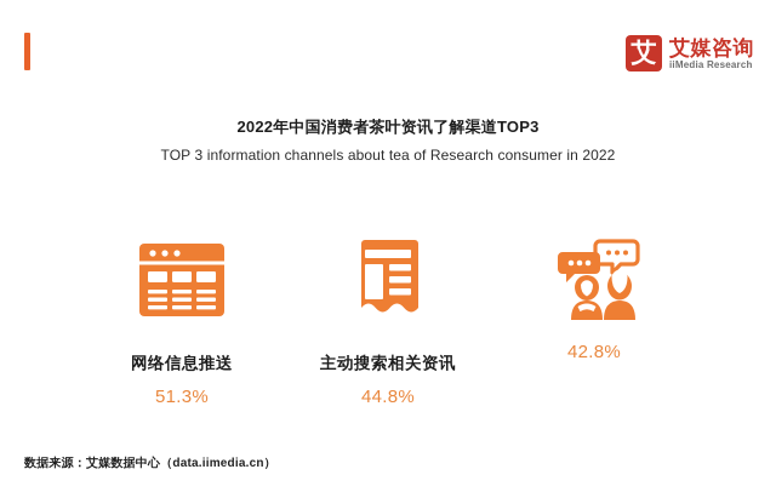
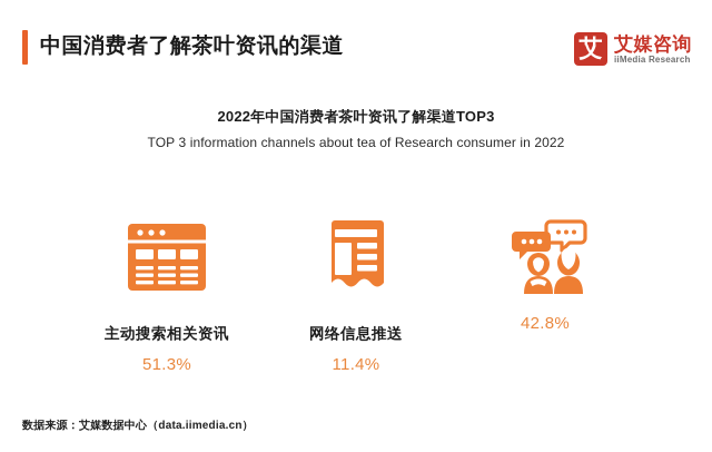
+ 中国消费者了解茶叶资讯的渠道
  艾
  艾媒咨询
  iiMedia Research
  2022年中国消费者茶叶资讯了解渠道TOP3
  TOP 3 information channels about tea of Research consumer in 2022
- 网络信息推送
+ 主动搜索相关资讯
  51.3%
- 主动搜索相关资讯
+ 网络信息推送
- 44.8%
+ 11.4%
  42.8%
  数据来源：艾媒数据中心（data.iimedia.cn）
